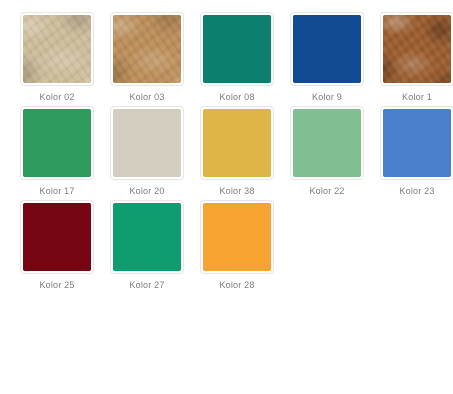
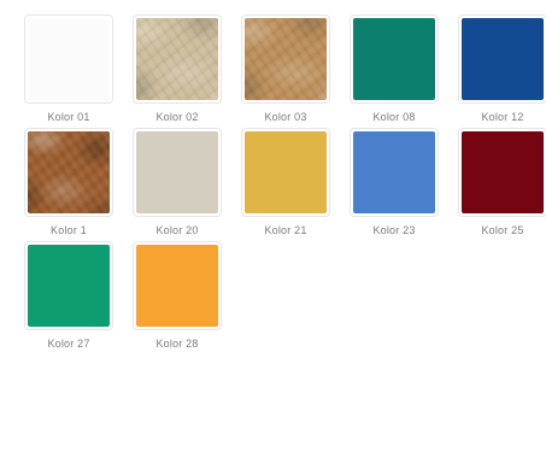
+ Kolor 01
  Kolor 02
  Kolor 03
  Kolor 08
- Kolor 9
+ Kolor 12
  Kolor 1
- Kolor 17
  Kolor 20
- Kolor 38
+ Kolor 21
- Kolor 22
  Kolor 23
  Kolor 25
  Kolor 27
  Kolor 28
